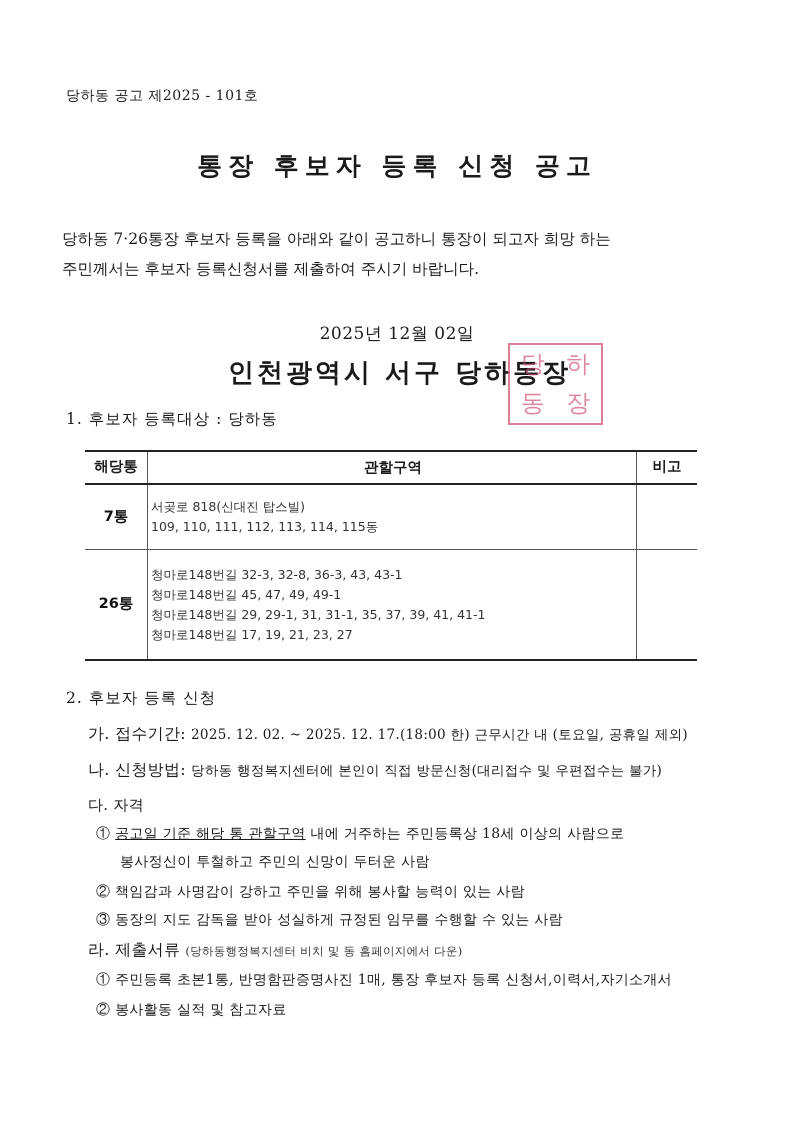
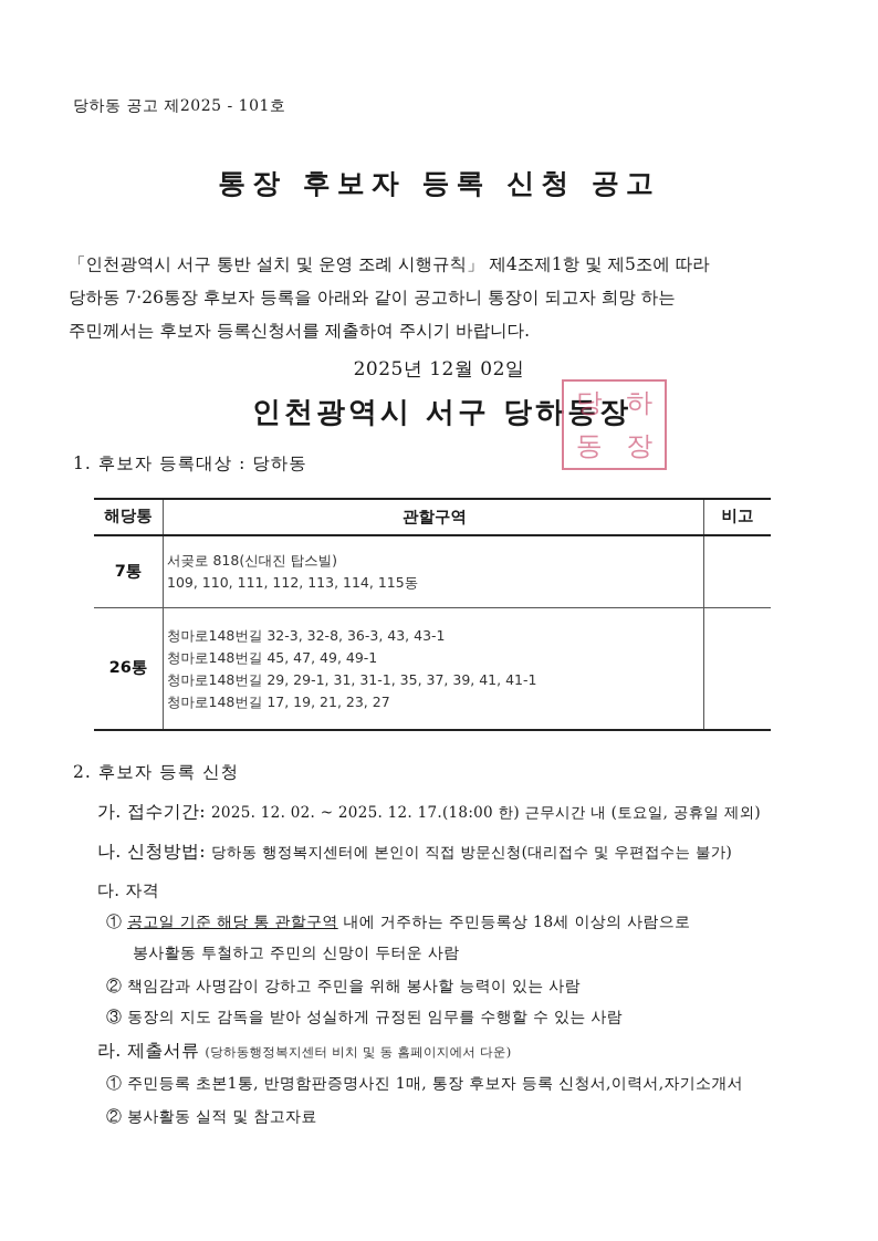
  당하동 공고 제2025 - 101호
  통장 후보자 등록 신청 공고
+ 「인천광역시 서구 통반 설치 및 운영 조례 시행규칙」 제4조제1항 및 제5조에 따라
  당하동 7·26통장 후보자 등록을 아래와 같이 공고하니 통장이 되고자 희망 하는
  주민께서는 후보자 등록신청서를 제출하여 주시기 바랍니다.
  2025년 12월 02일
  인천광역시 서구 당하동장
  당
  하
  동
  장
  1. 후보자 등록대상 : 당하동
  해당통	관할구역	비고
  7통	서곶로 818(신대진 탑스빌) 109, 110, 111, 112, 113, 114, 115동
  26통	청마로148번길 32-3, 32-8, 36-3, 43, 43-1 청마로148번길 45, 47, 49, 49-1 청마로148번길 29, 29-1, 31, 31-1, 35, 37, 39, 41, 41-1 청마로148번길 17, 19, 21, 23, 27
  2. 후보자 등록 신청
  가. 접수기간: 2025. 12. 02. ~ 2025. 12. 17.(18:00 한) 근무시간 내 (토요일, 공휴일 제외)
  나. 신청방법: 당하동 행정복지센터에 본인이 직접 방문신청(대리접수 및 우편접수는 불가)
  다. 자격
  ① 공고일 기준 해당 통 관할구역 내에 거주하는 주민등록상 18세 이상의 사람으로
- 봉사정신이 투철하고 주민의 신망이 두터운 사람
+ 봉사활동 투철하고 주민의 신망이 두터운 사람
  ② 책임감과 사명감이 강하고 주민을 위해 봉사할 능력이 있는 사람
  ③ 동장의 지도 감독을 받아 성실하게 규정된 임무를 수행할 수 있는 사람
  라. 제출서류 (당하동행정복지센터 비치 및 동 홈페이지에서 다운)
  ① 주민등록 초본1통, 반명함판증명사진 1매, 통장 후보자 등록 신청서,이력서,자기소개서
  ② 봉사활동 실적 및 참고자료
